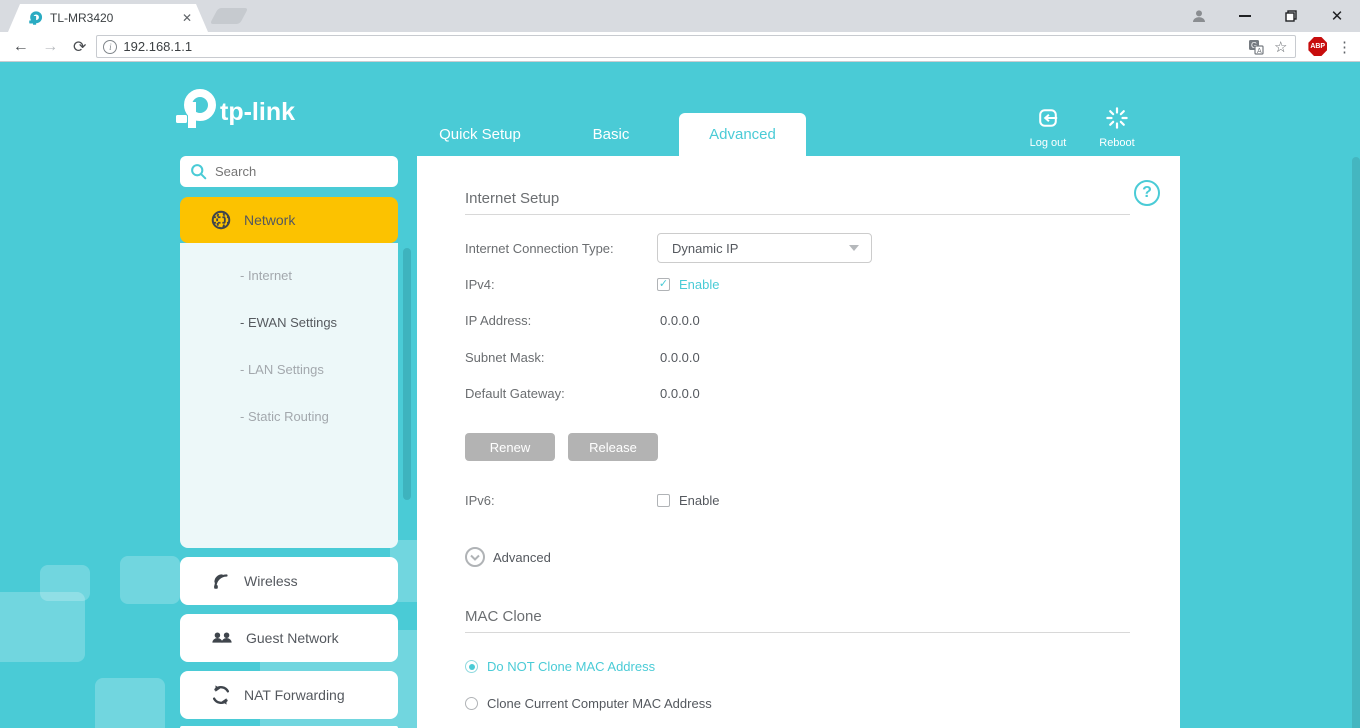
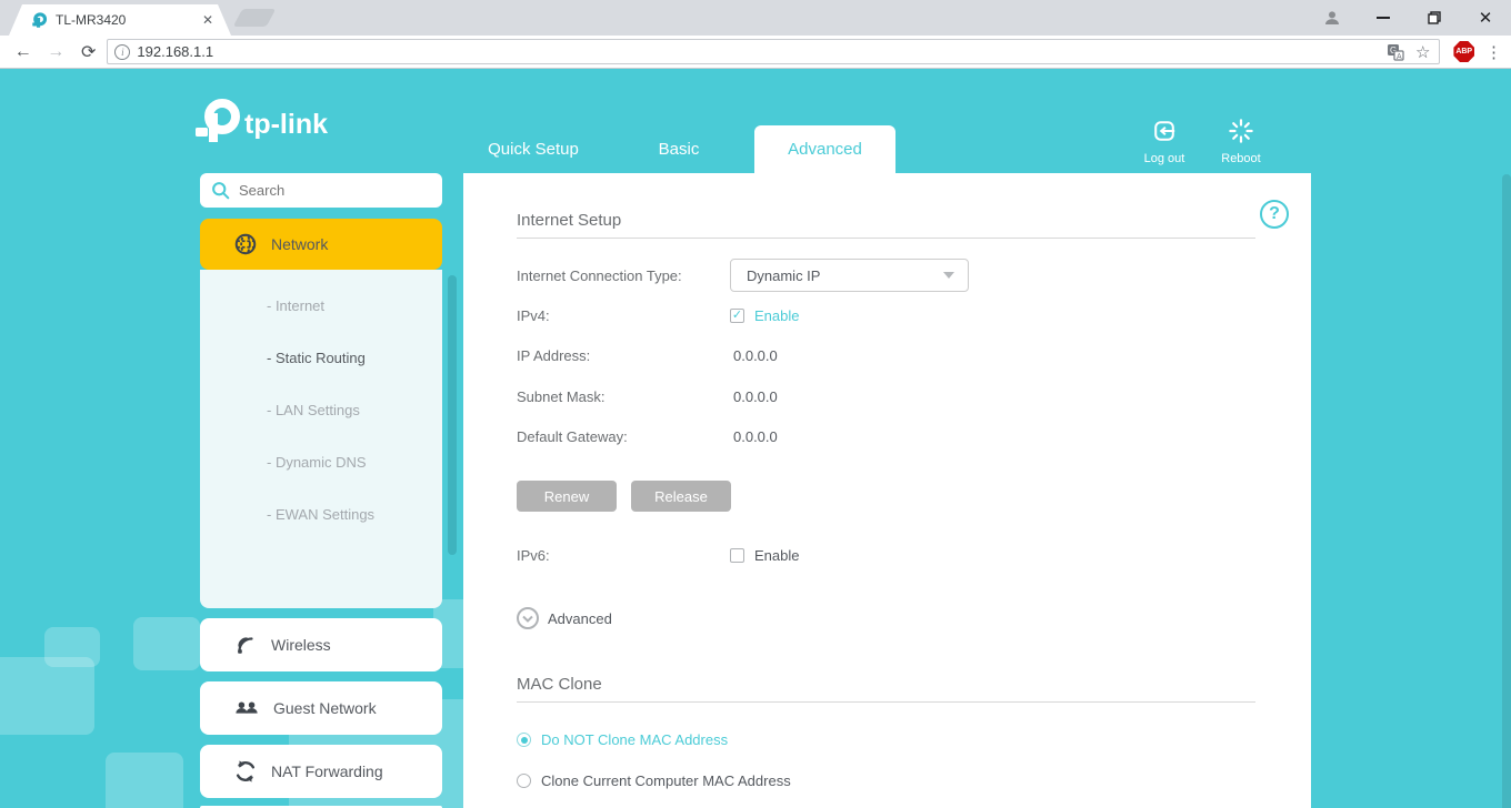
  TL-MR3420
  ✕
  ✕
  ←
  →
  ⟳
  i
  192.168.1.1
  G
  ☆
  ⋮
  tp-link
  Quick Setup
  Basic
  Advanced
  Log out
  Reboot
  Internet Setup
  ?
  Internet Connection Type:
  Dynamic IP
  IPv4:
  Enable
  IP Address:
  0.0.0.0
  Subnet Mask:
  0.0.0.0
  Default Gateway:
  0.0.0.0
  Renew
  Release
  IPv6:
  Enable
  Advanced
  MAC Clone
  Do NOT Clone MAC Address
  Clone Current Computer MAC Address
  Search
  Network
  - Internet
- - EWAN Settings
+ - Static Routing
  - LAN Settings
+ - Dynamic DNS
- - Static Routing
+ - EWAN Settings
  Wireless
  Guest Network
  NAT Forwarding
